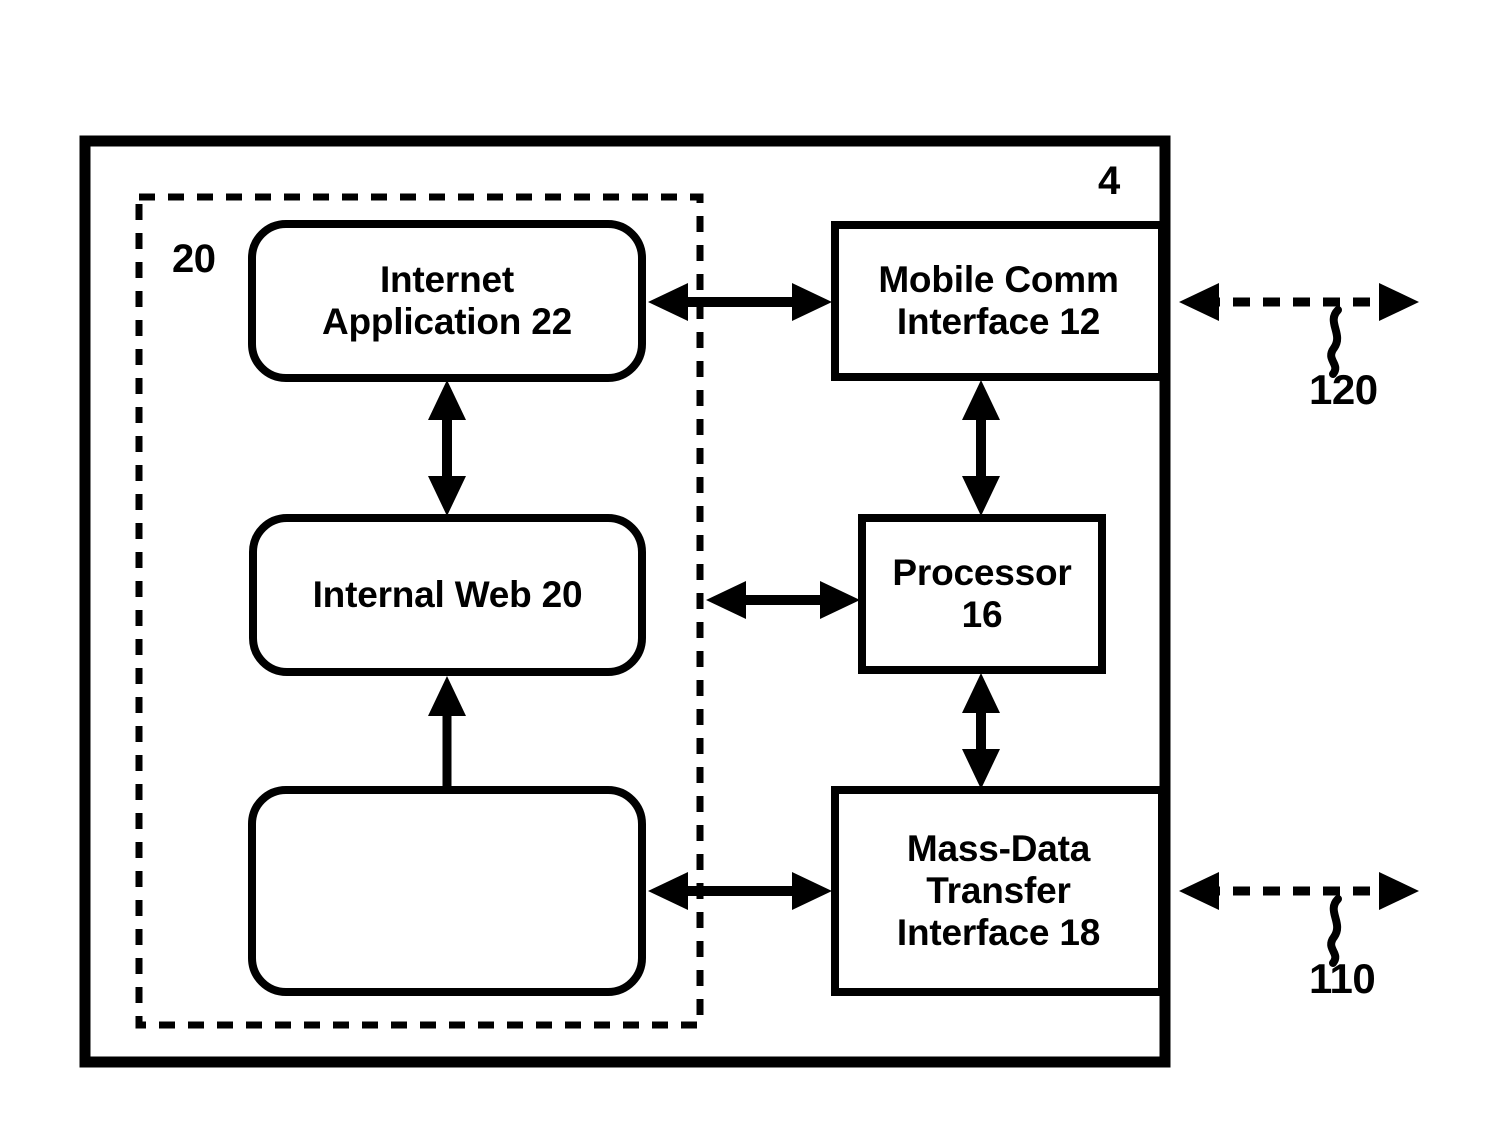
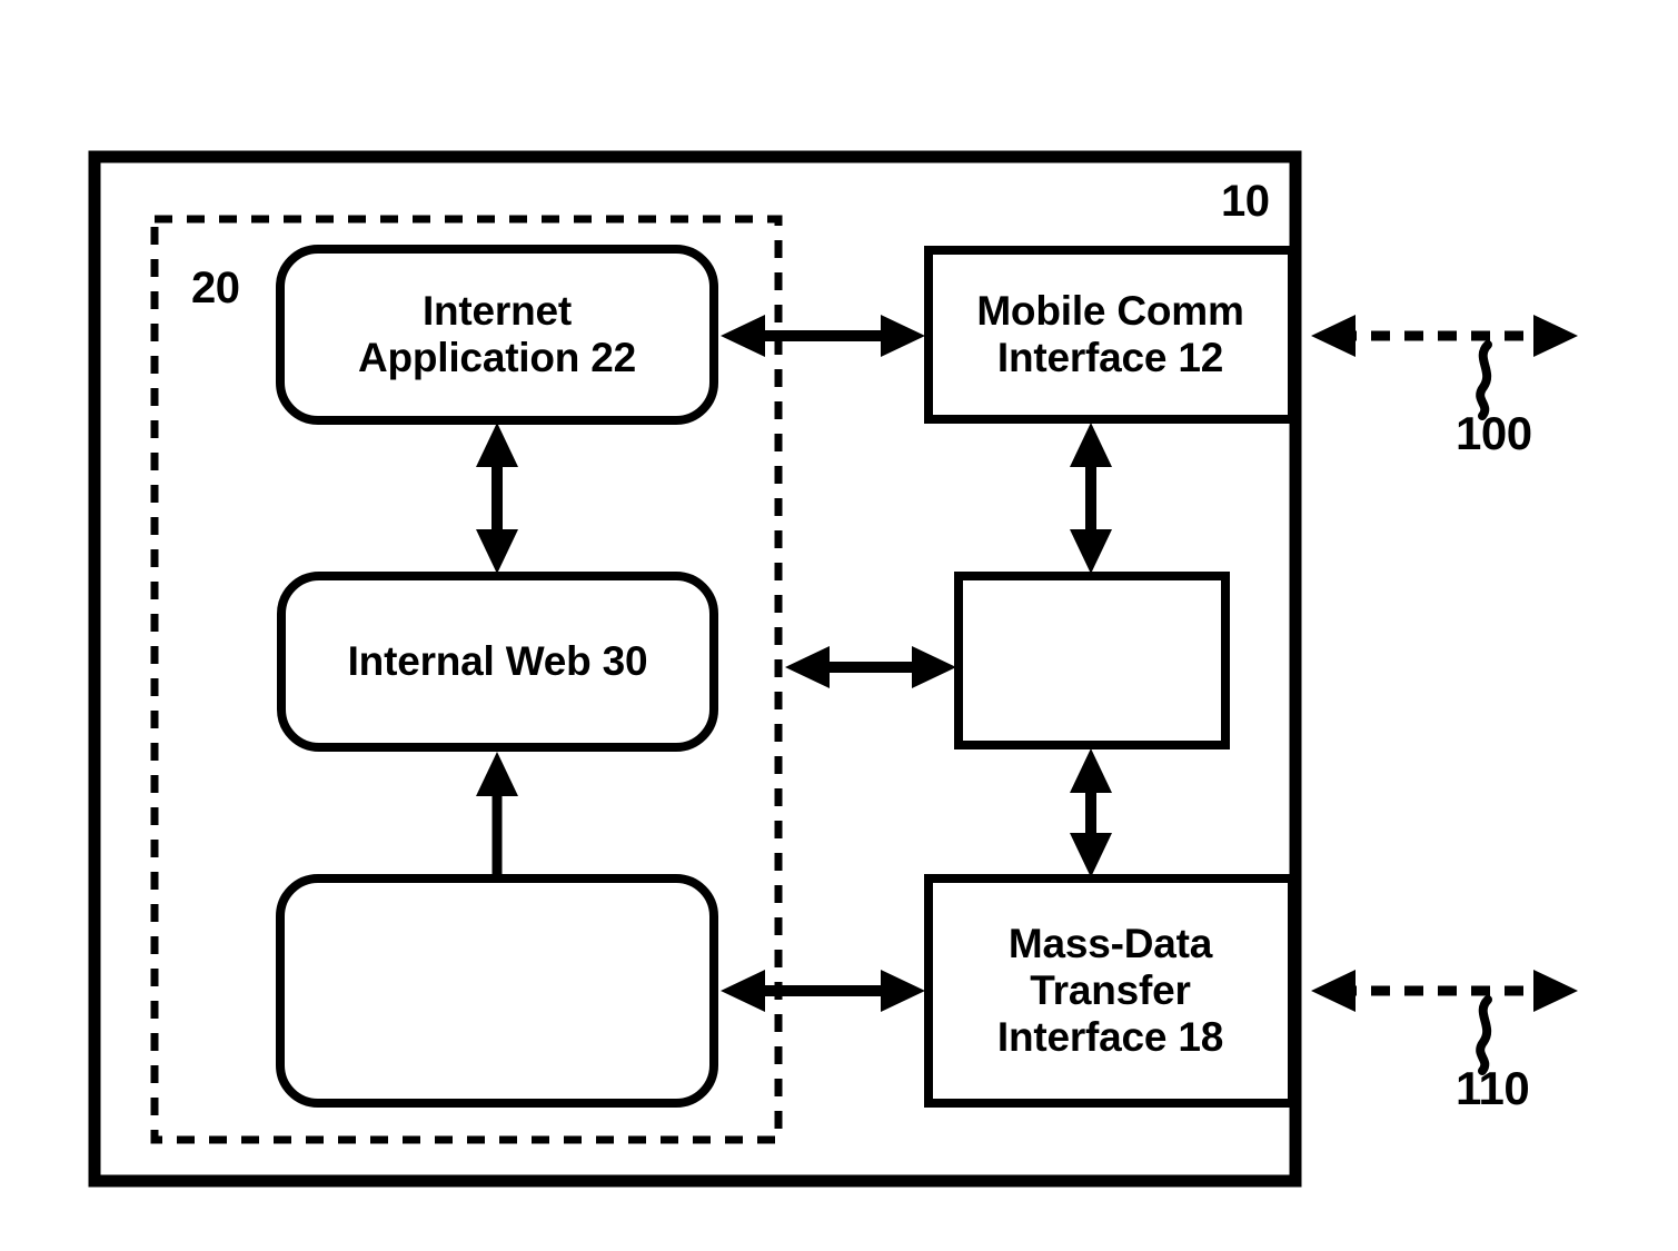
- 4
+ 10
  20
  Internet
  Application 22
- Internal Web 20
+ Internal Web 30
  Mobile Comm
  Interface 12
- Processor
- 16
  Mass-Data
  Transfer
  Interface 18
- 120
+ 100
  110
